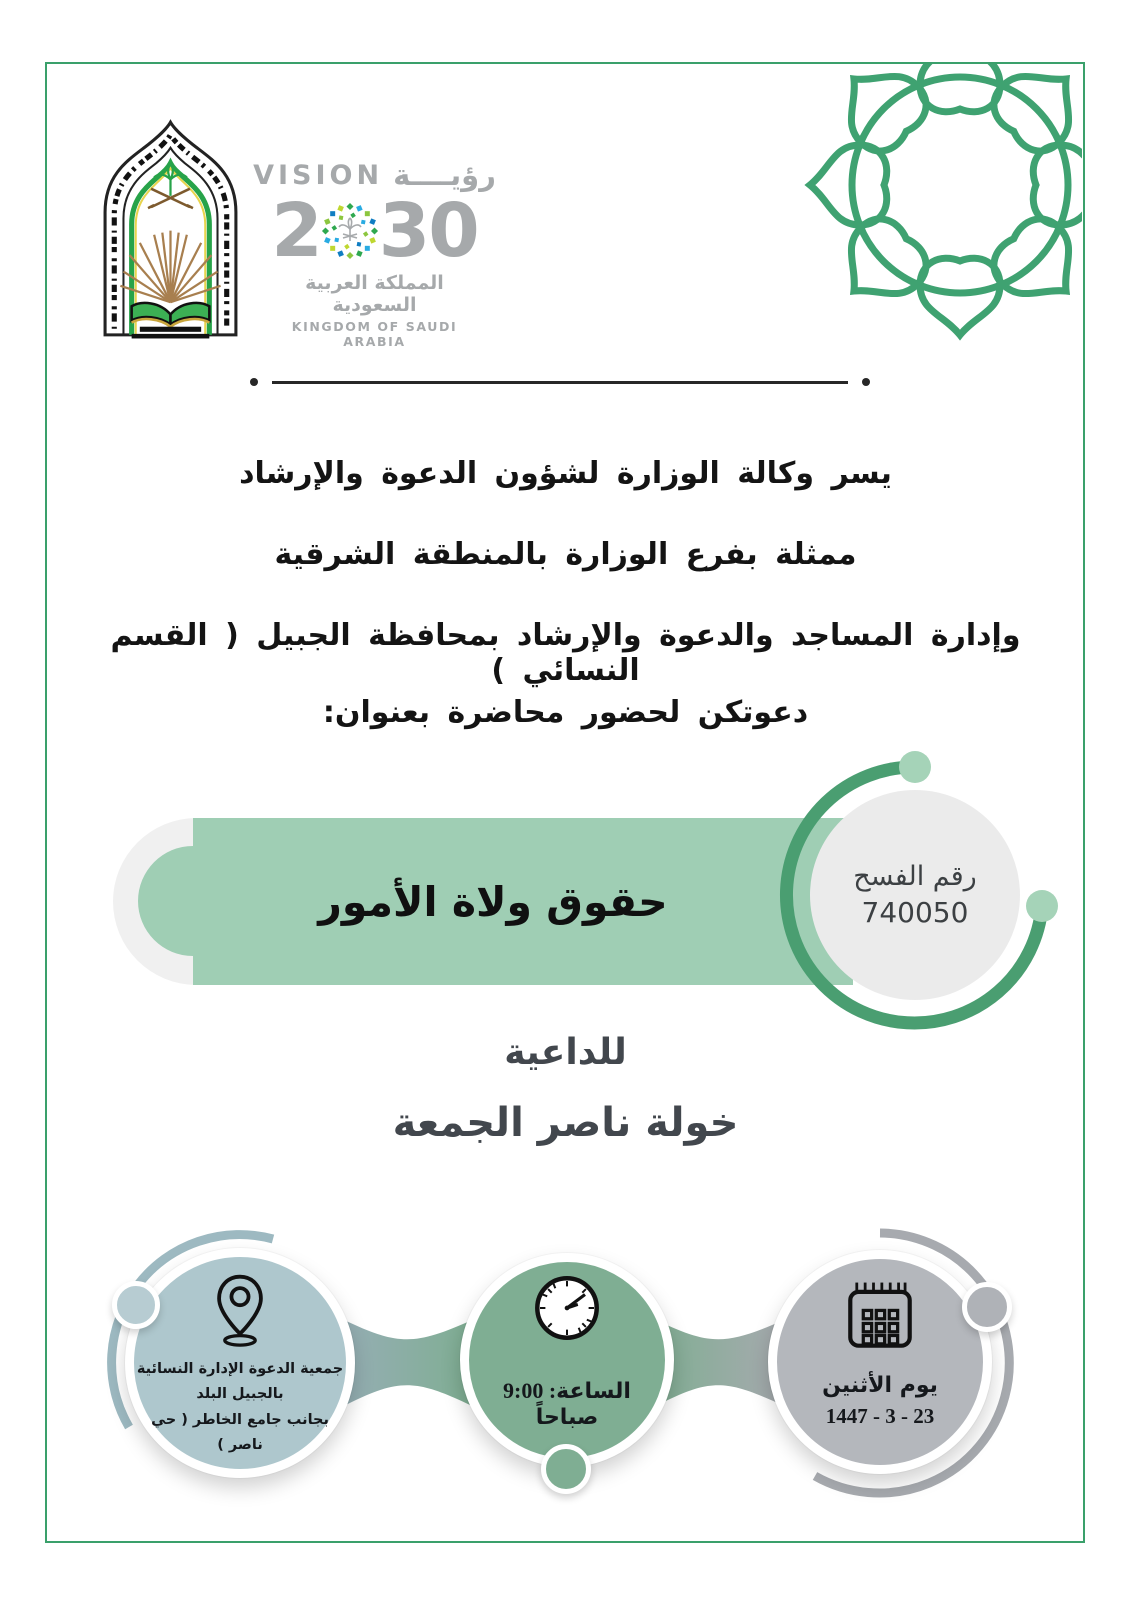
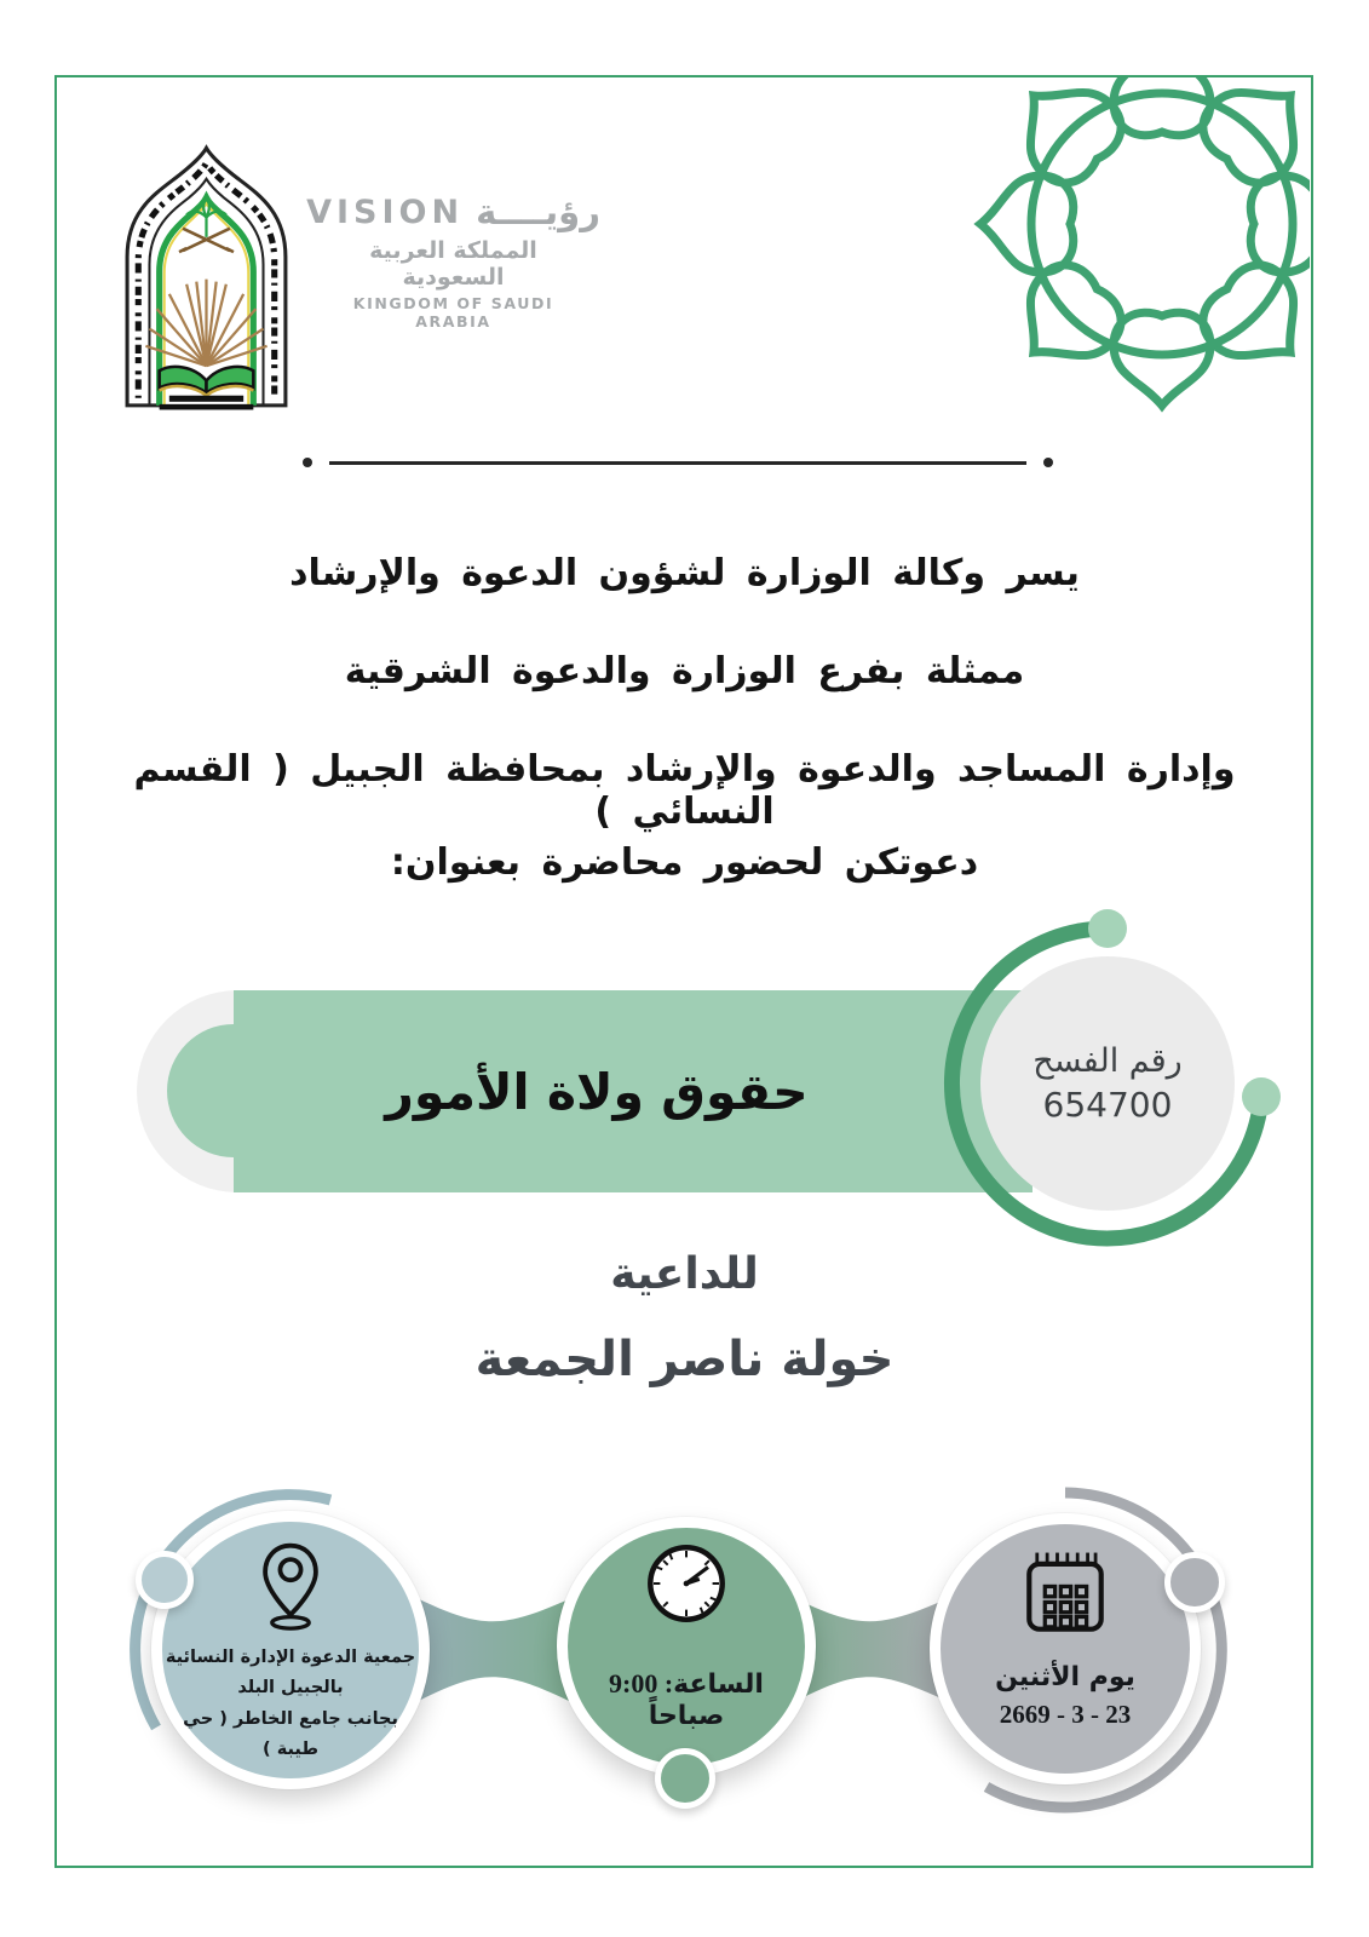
  VISION
  رؤيــــة
- 2
- 30
  المملكة العربية السعودية
  KINGDOM OF SAUDI ARABIA
  يسر وكالة الوزارة لشؤون الدعوة والإرشاد
- ممثلة بفرع الوزارة بالمنطقة الشرقية
+ ممثلة بفرع الوزارة والدعوة الشرقية
  وإدارة المساجد والدعوة والإرشاد بمحافظة الجبيل ( القسم النسائي )
  دعوتكن لحضور محاضرة بعنوان:
  حقوق ولاة الأمور
  رقم الفسح
- 740050
+ 654700
  للداعية
  خولة ناصر الجمعة
  جمعية الدعوة الإدارة النسائية
  بالجبيل البلد
- بجانب جامع الخاطر ( حي ناصر )
+ بجانب جامع الخاطر ( حي طيبة )
  الساعة: 9:00 صباحاً
  يوم الأثنين
- 1447 - 3 - 23
+ 2669 - 3 - 23
